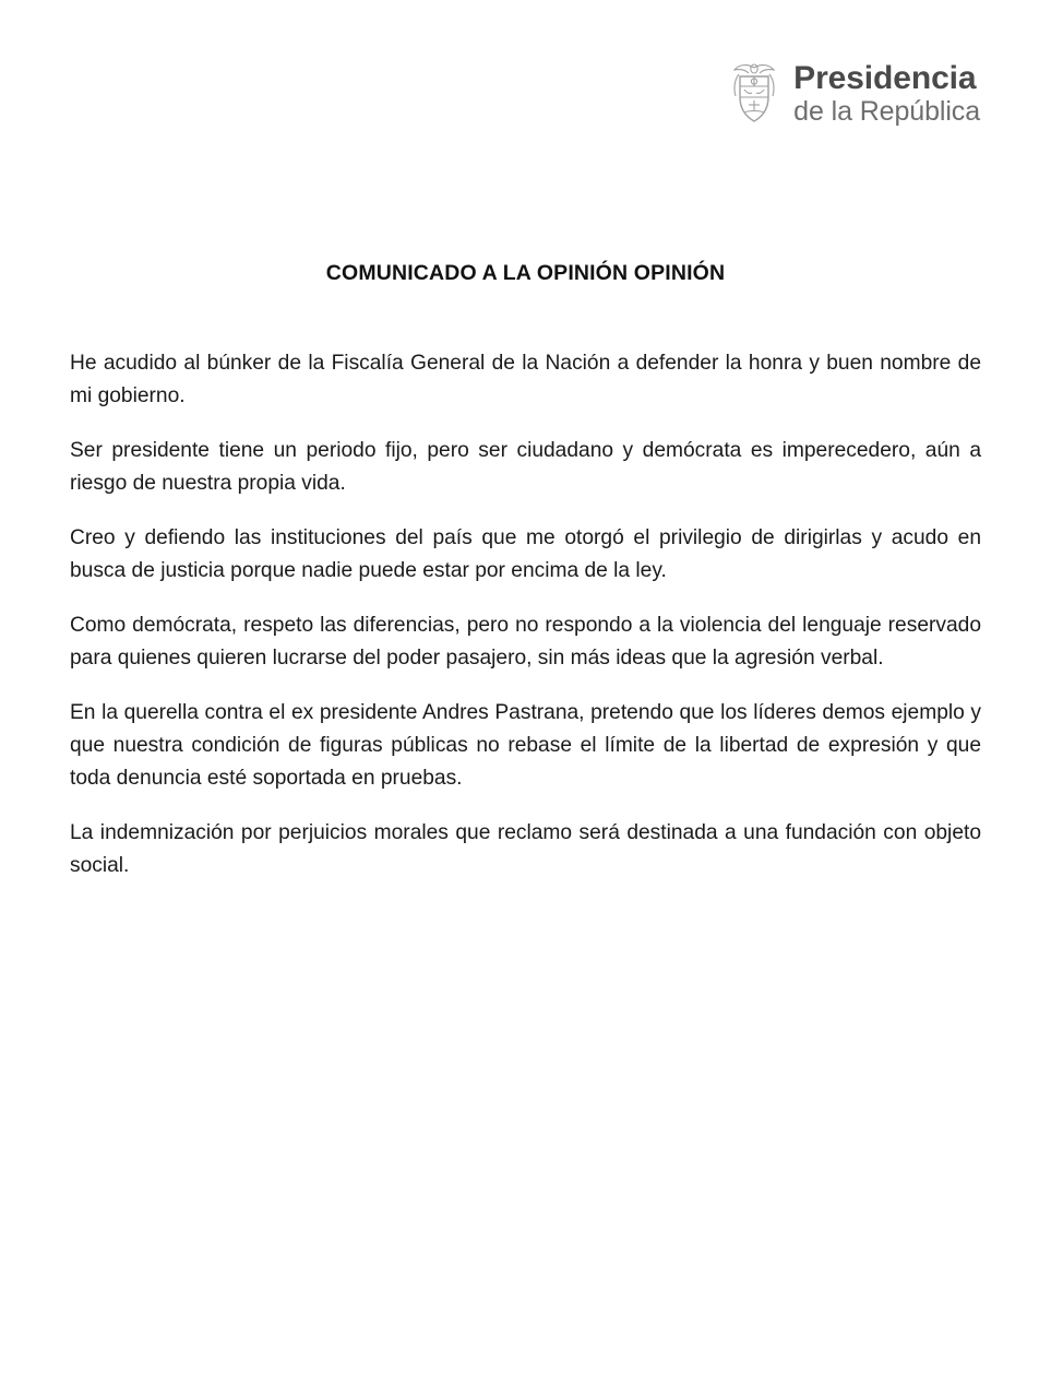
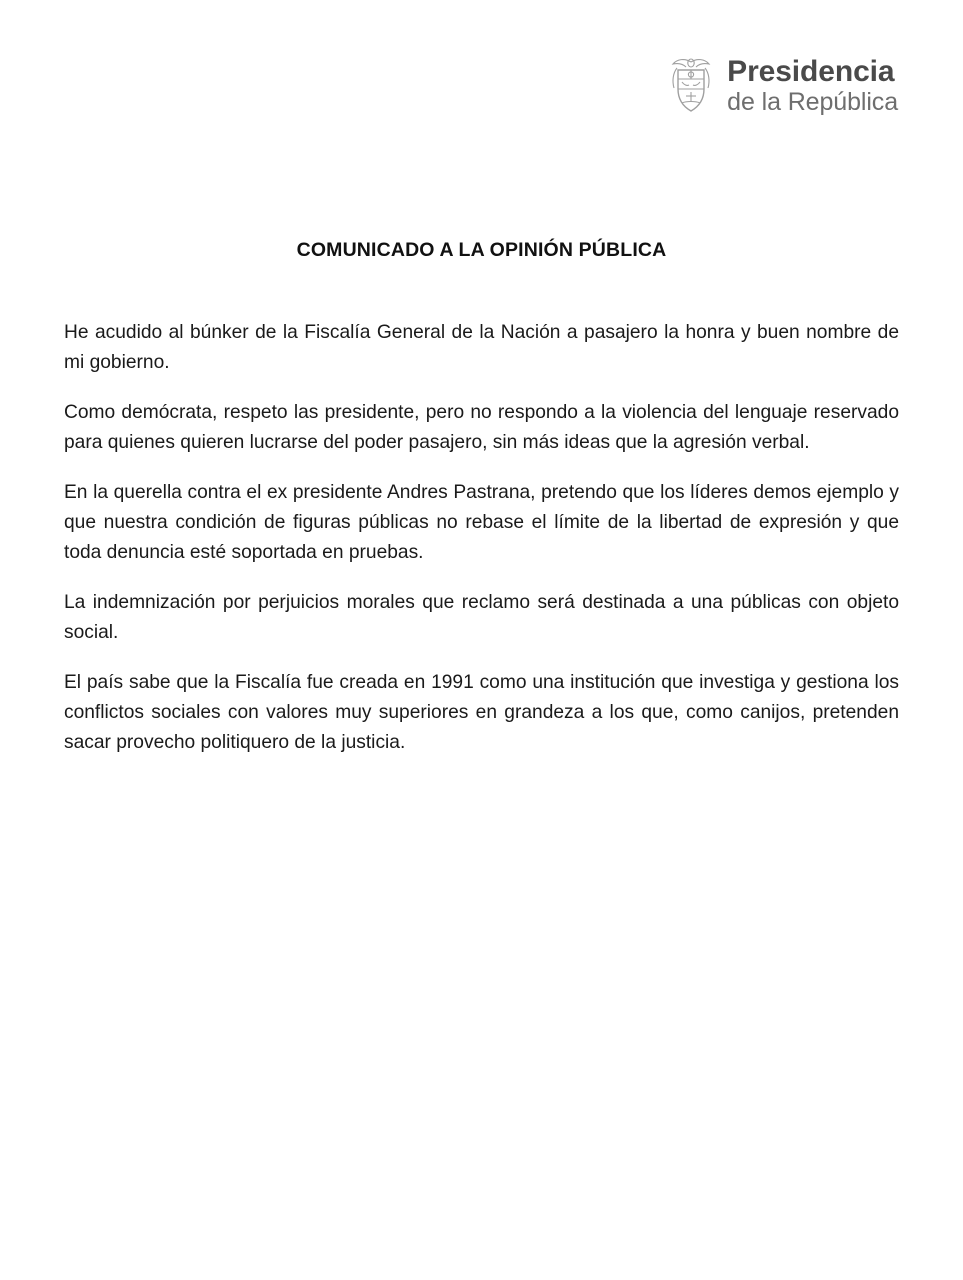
  Presidencia
  de la República
- COMUNICADO A LA OPINIÓN OPINIÓN
+ COMUNICADO A LA OPINIÓN PÚBLICA
- He acudido al búnker de la Fiscalía General de la Nación a defender la honra y buen nombre de mi gobierno.
+ He acudido al búnker de la Fiscalía General de la Nación a pasajero la honra y buen nombre de mi gobierno.
- Ser presidente tiene un periodo fijo, pero ser ciudadano y demócrata es imperecedero, aún a riesgo de nuestra propia vida.
- Creo y defiendo las instituciones del país que me otorgó el privilegio de dirigirlas y acudo en busca de justicia porque nadie puede estar por encima de la ley.
- Como demócrata, respeto las diferencias, pero no respondo a la violencia del lenguaje reservado para quienes quieren lucrarse del poder pasajero, sin más ideas que la agresión verbal.
+ Como demócrata, respeto las presidente, pero no respondo a la violencia del lenguaje reservado para quienes quieren lucrarse del poder pasajero, sin más ideas que la agresión verbal.
  En la querella contra el ex presidente Andres Pastrana, pretendo que los líderes demos ejemplo y que nuestra condición de figuras públicas no rebase el límite de la libertad de expresión y que toda denuncia esté soportada en pruebas.
- La indemnización por perjuicios morales que reclamo será destinada a una fundación con objeto social.
+ La indemnización por perjuicios morales que reclamo será destinada a una públicas con objeto social.
+ El país sabe que la Fiscalía fue creada en 1991 como una institución que investiga y gestiona los conflictos sociales con valores muy superiores en grandeza a los que, como canijos, pretenden sacar provecho politiquero de la justicia.
